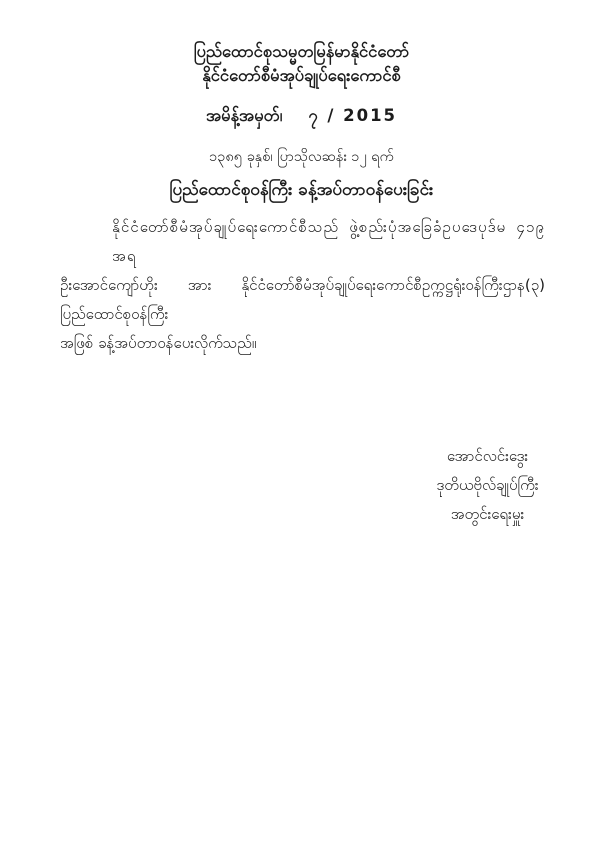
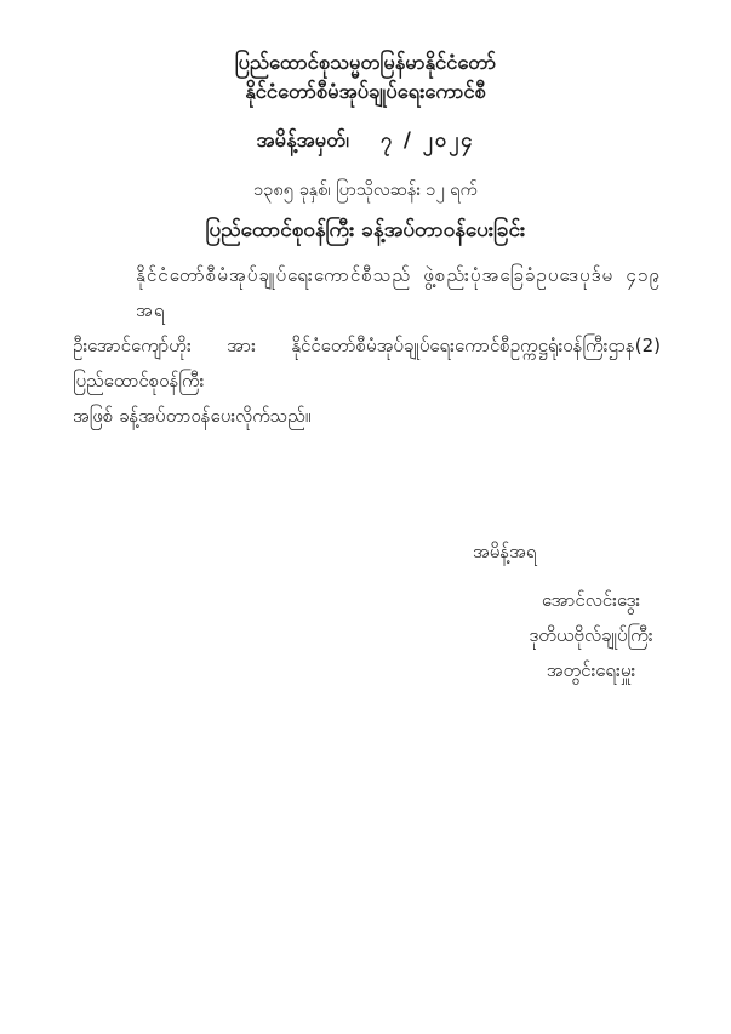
  ပြည်ထောင်စုသမ္မတမြန်မာနိုင်ငံတော်
  နိုင်ငံတော်စီမံအုပ်ချုပ်ရေးကောင်စီ
- အမိန့်အမှတ်၊ ၇ / 2015
+ အမိန့်အမှတ်၊ ၇ / ၂၀၂၄
  ၁၃၈၅ ခုနှစ်၊ ပြာသိုလဆန်း ၁၂ ရက်
  ပြည်ထောင်စုဝန်ကြီး ခန့်အပ်တာဝန်ပေးခြင်း
  နိုင်ငံတော်စီမံအုပ်ချုပ်ရေးကောင်စီသည် ဖွဲ့စည်းပုံအခြေခံဥပဒေပုဒ်မ ၄၁၉ အရ
- ဦးအောင်ကျော်ဟိုး အား နိုင်ငံတော်စီမံအုပ်ချုပ်ရေးကောင်စီဥက္ကဋ္ဌရုံးဝန်ကြီးဌာန(၃) ပြည်ထောင်စုဝန်ကြီး
+ ဦးအောင်ကျော်ဟိုး အား နိုင်ငံတော်စီမံအုပ်ချုပ်ရေးကောင်စီဥက္ကဋ္ဌရုံးဝန်ကြီးဌာန(2) ပြည်ထောင်စုဝန်ကြီး
  အဖြစ် ခန့်အပ်တာဝန်ပေးလိုက်သည်။
+ အမိန့်အရ
  အောင်လင်းဒွေး
  ဒုတိယဗိုလ်ချုပ်ကြီး
  အတွင်းရေးမှူး
